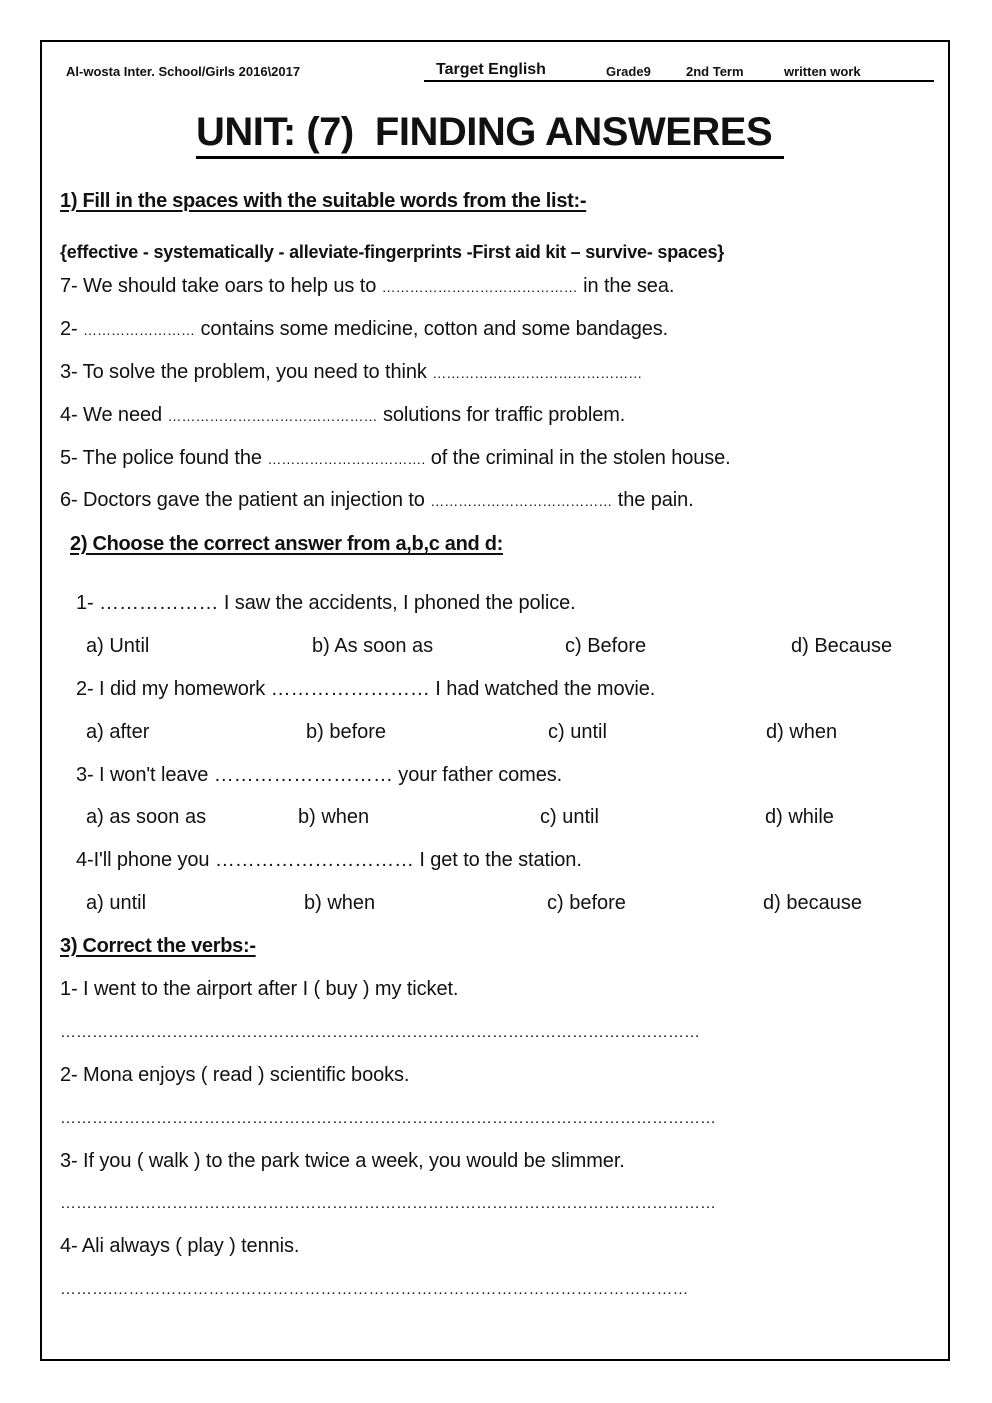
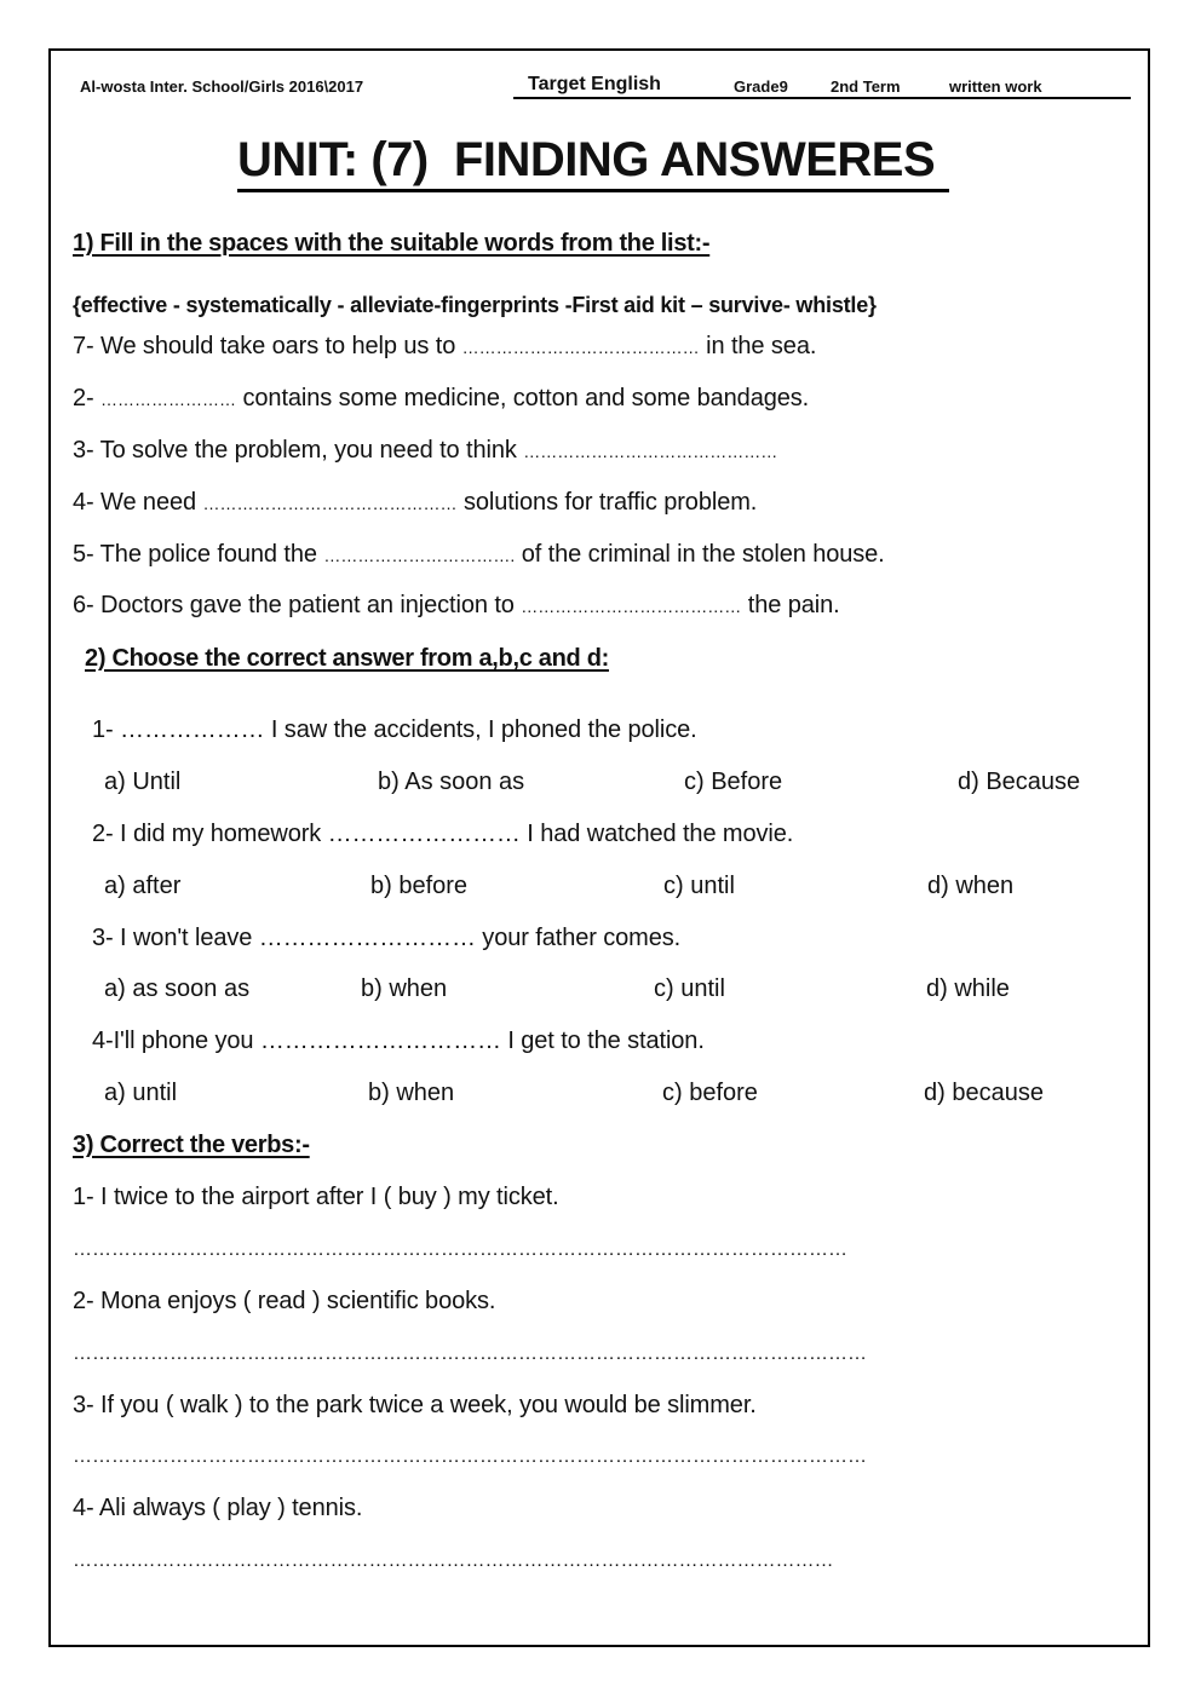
  Al-wosta Inter. School/Girls 2016\2017
  Target English
  Grade9
  2nd Term
  written work
  UNIT: (7) FINDING ANSWERES
  1) Fill in the spaces with the suitable words from the list:-
- {effective - systematically - alleviate-fingerprints -First aid kit – survive- spaces}
+ {effective - systematically - alleviate-fingerprints -First aid kit – survive- whistle}
  7- We should take oars to help us to …………………………………… in the sea.
  2- …………………… contains some medicine, cotton and some bandages.
  3- To solve the problem, you need to think ………………………………………
  4- We need ……………………………………… solutions for traffic problem.
  5- The police found the ……………………………. of the criminal in the stolen house.
  6- Doctors gave the patient an injection to ………………………………… the pain.
  2) Choose the correct answer from a,b,c and d:
  1- ……………… I saw the accidents, I phoned the police.
  a) Until
  b) As soon as
  c) Before
  d) Because
  2- I did my homework …………………… I had watched the movie.
  a) after
  b) before
  c) until
  d) when
  3- I won't leave ……………………… your father comes.
  a) as soon as
  b) when
  c) until
  d) while
  4-I'll phone you ………………………… I get to the station.
  a) until
  b) when
  c) before
  d) because
  3) Correct the verbs:-
- 1- I went to the airport after I ( buy ) my ticket.
+ 1- I twice to the airport after I ( buy ) my ticket.
  …………………………………………………………………………………………………………
  2- Mona enjoys ( read ) scientific books.
  ……………………………………………………………………………………………………………
  3- If you ( walk ) to the park twice a week, you would be slimmer.
  ……………………………………………………………………………………………………………
  4- Ali always ( play ) tennis.
  ……….………………………………………………………………………………………………
